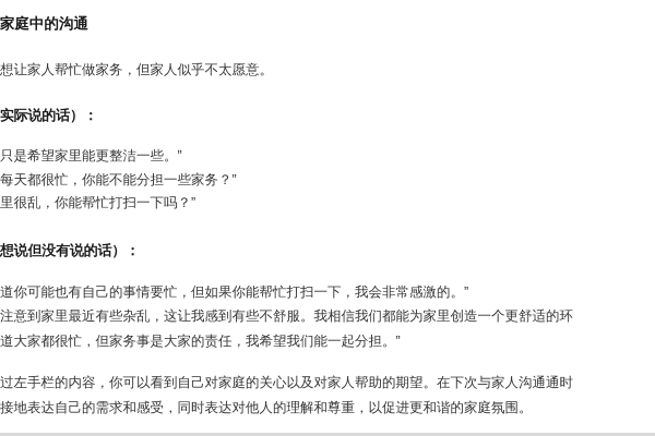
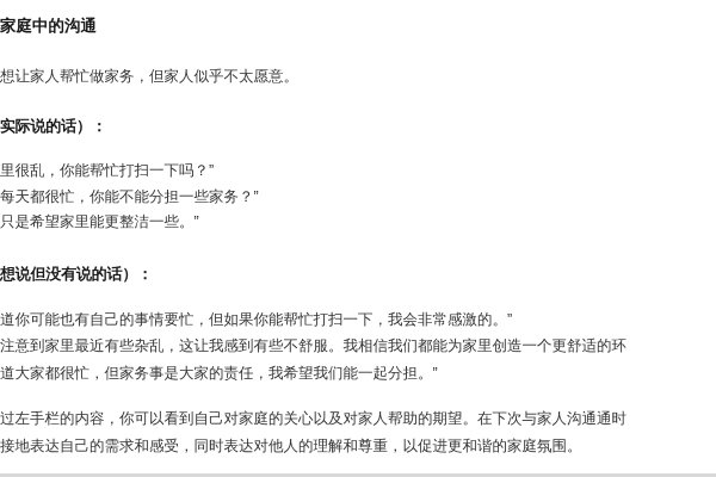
  家庭中的沟通
  想让家人帮忙做家务，但家人似乎不太愿意。
  实际说的话）：
- 只是希望家里能更整洁一些。”
+ 里很乱，你能帮忙打扫一下吗？”
  每天都很忙，你能不能分担一些家务？”
- 里很乱，你能帮忙打扫一下吗？”
+ 只是希望家里能更整洁一些。”
  想说但没有说的话）：
  道你可能也有自己的事情要忙，但如果你能帮忙打扫一下，我会非常感激的。”
  注意到家里最近有些杂乱，这让我感到有些不舒服。我相信我们都能为家里创造一个更舒适的环
  道大家都很忙，但家务事是大家的责任，我希望我们能一起分担。”
  过左手栏的内容，你可以看到自己对家庭的关心以及对家人帮助的期望。在下次与家人沟通通时
  接地表达自己的需求和感受，同时表达对他人的理解和尊重，以促进更和谐的家庭氛围。
